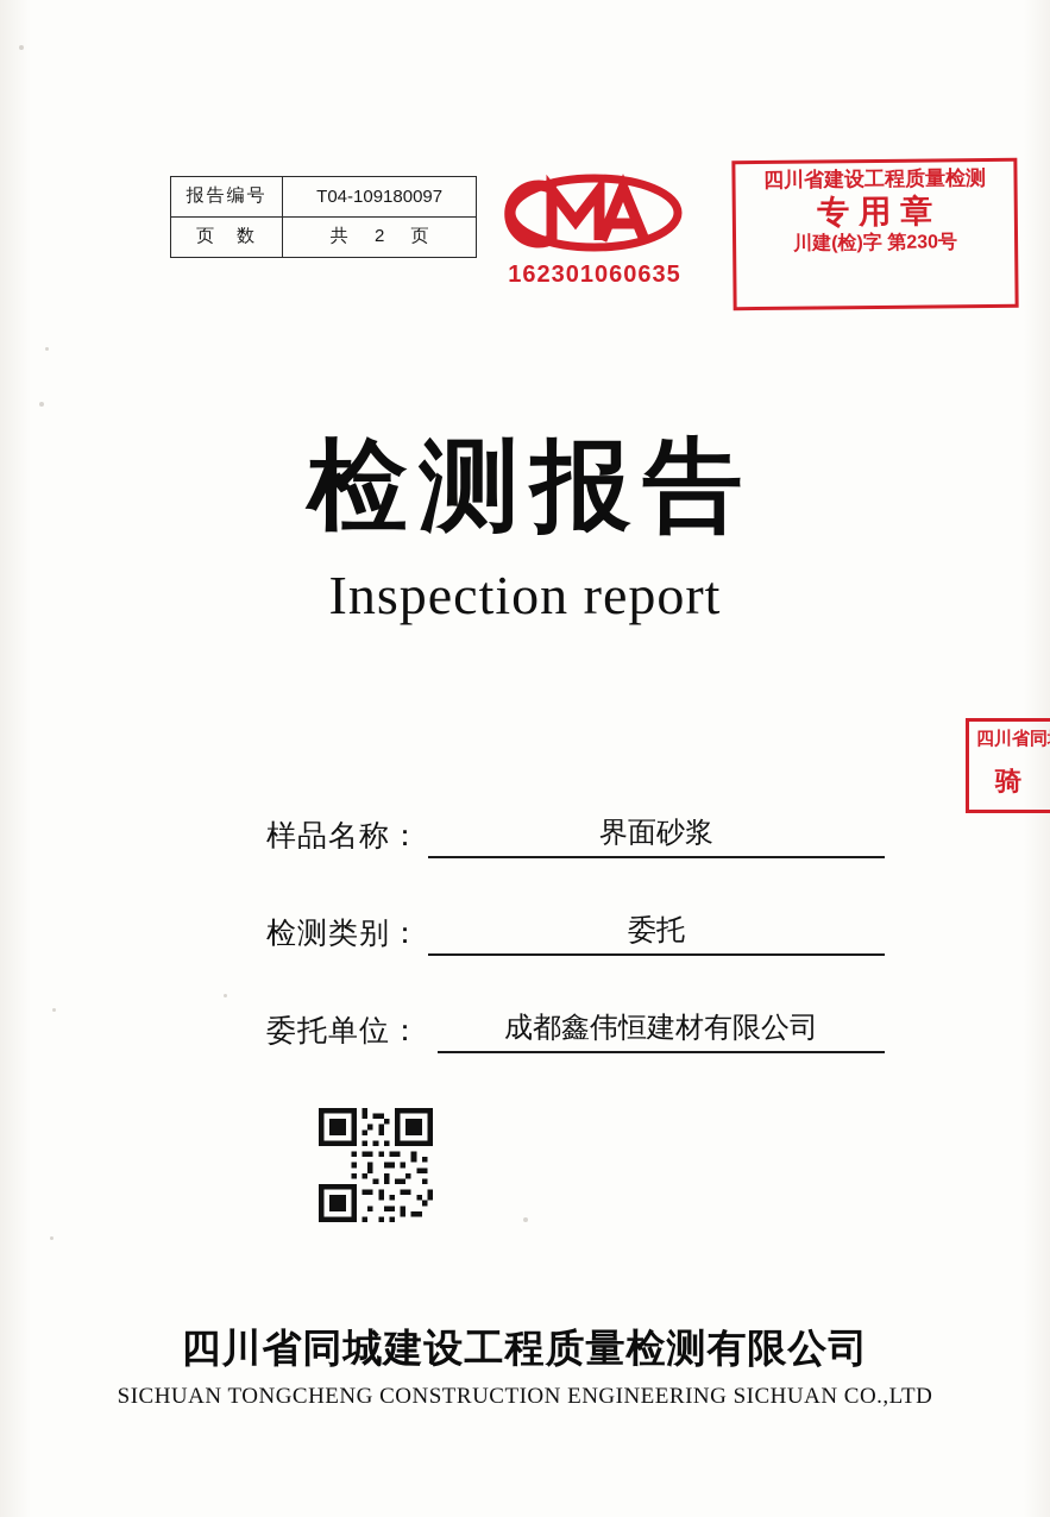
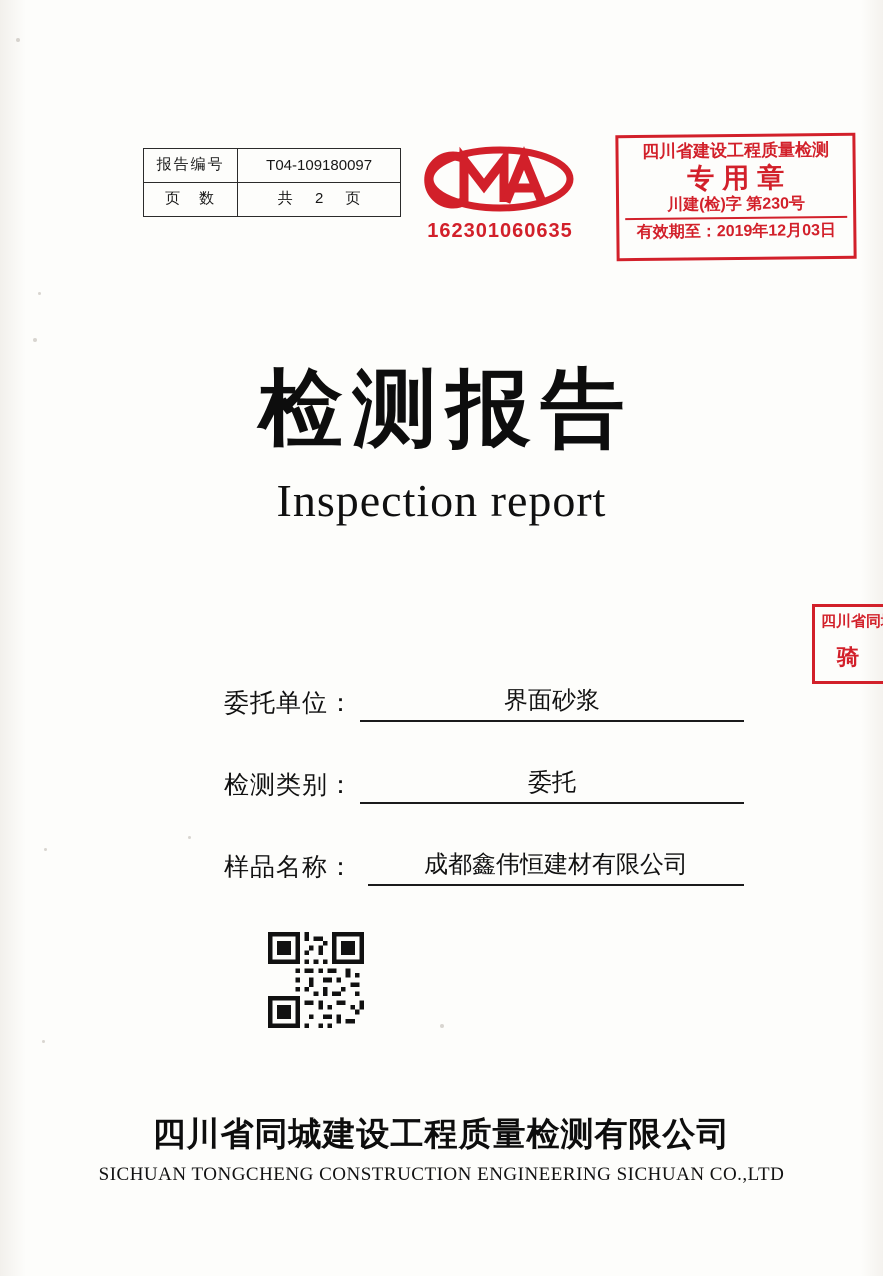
  报告编号	T04-109180097
  页 数	共 2 页
  162301060635
  四川省建设工程质量检测
  专用章
  川建(检)字 第230号
+ 有效期至：2019年12月03日
  四川省同
  骑
  检测报告
  Inspection report
- 样品名称：
+ 委托单位：
  界面砂浆
  检测类别：
  委托
- 委托单位：
+ 样品名称：
  成都鑫伟恒建材有限公司
  四川省同城建设工程质量检测有限公司
  SICHUAN TONGCHENG CONSTRUCTION ENGINEERING SICHUAN CO.,LTD
